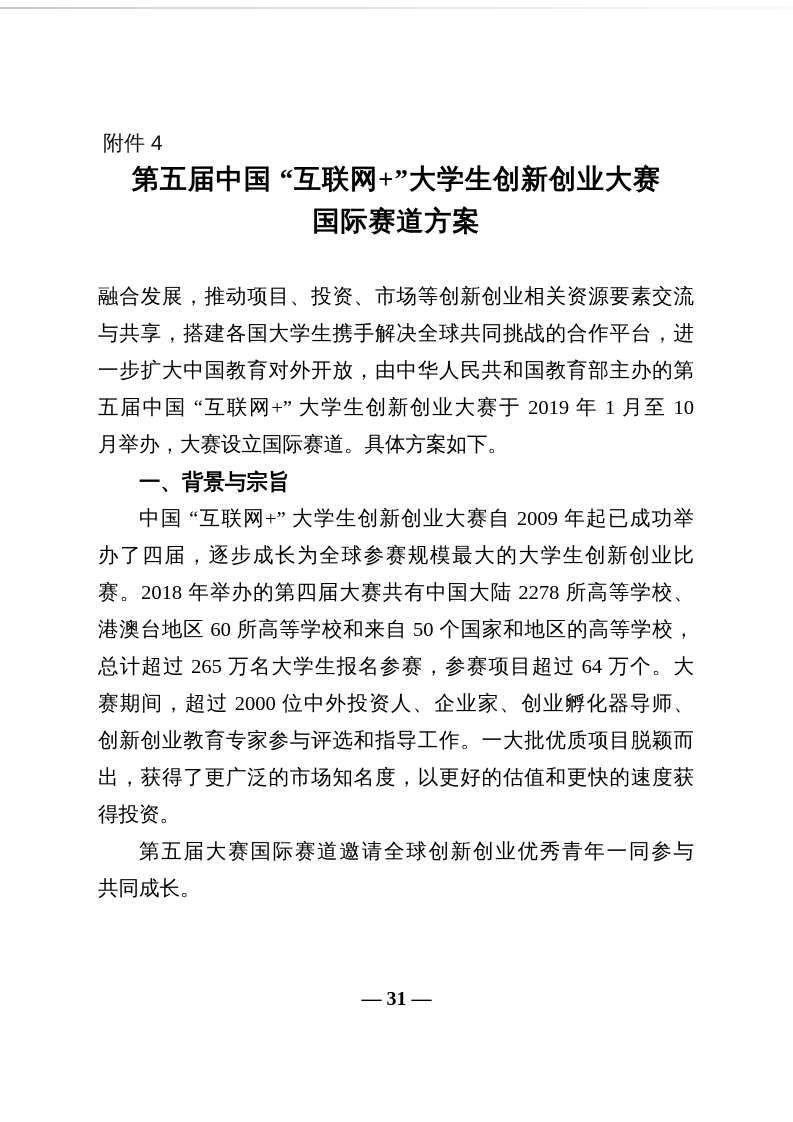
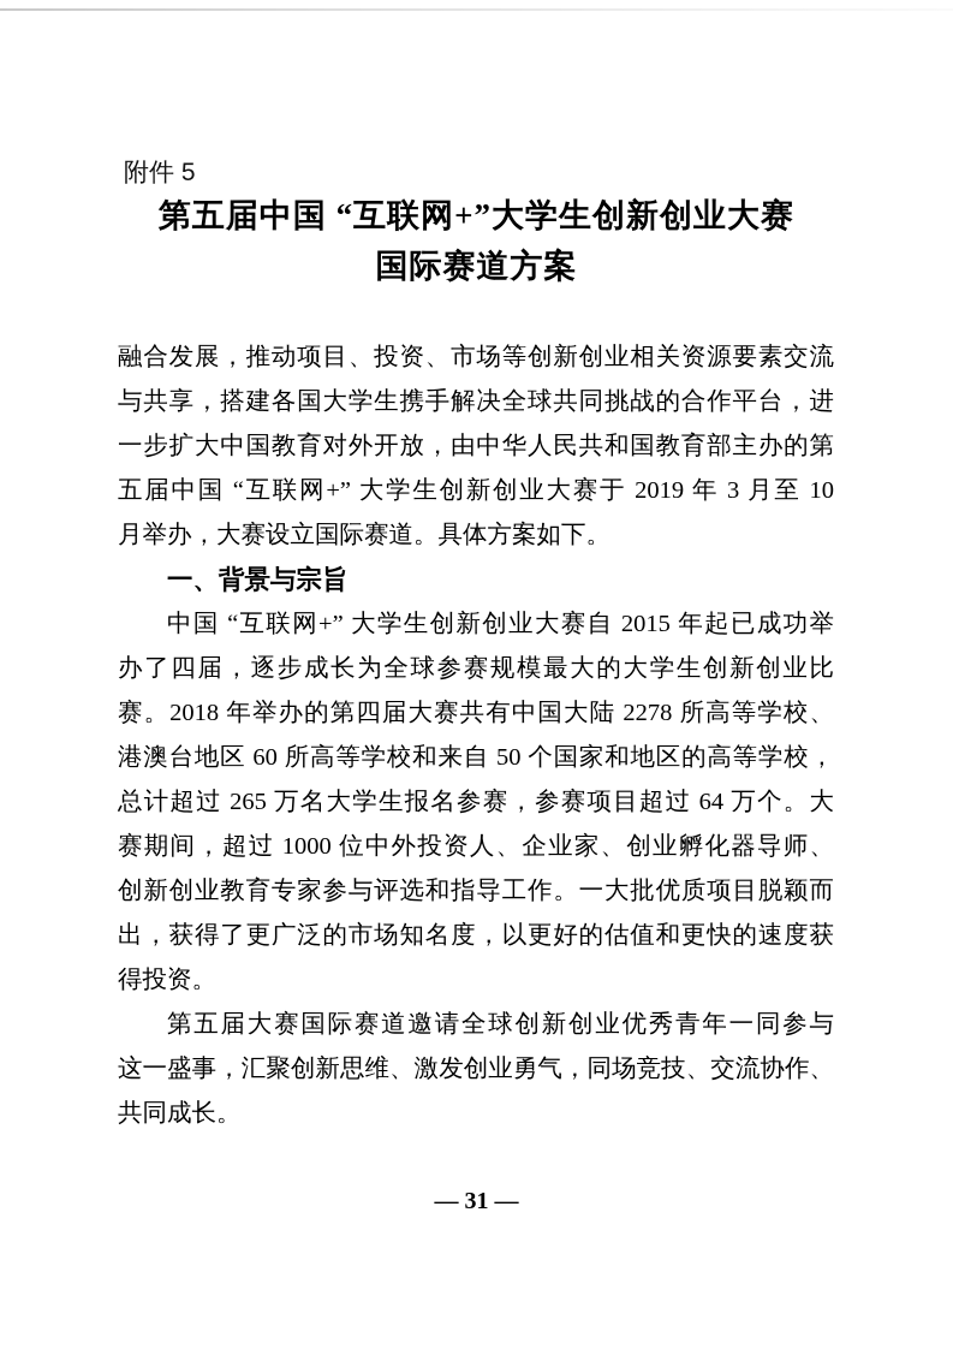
- 附件 4
+ 附件 5
  第五届中国 “互联网+”大学生创新创业大赛
  国际赛道方案
  融合发展，推动项目、投资、市场等创新创业相关资源要素交流
  与共享，搭建各国大学生携手解决全球共同挑战的合作平台，进
  一步扩大中国教育对外开放，由中华人民共和国教育部主办的第
- 五届中国 “互联网+” 大学生创新创业大赛于 2019 年 1 月至 10
+ 五届中国 “互联网+” 大学生创新创业大赛于 2019 年 3 月至 10
  月举办，大赛设立国际赛道。具体方案如下。
  一、背景与宗旨
- 中国 “互联网+” 大学生创新创业大赛自 2009 年起已成功举
+ 中国 “互联网+” 大学生创新创业大赛自 2015 年起已成功举
  办了四届，逐步成长为全球参赛规模最大的大学生创新创业比
  赛。2018 年举办的第四届大赛共有中国大陆 2278 所高等学校、
  港澳台地区 60 所高等学校和来自 50 个国家和地区的高等学校，
  总计超过 265 万名大学生报名参赛，参赛项目超过 64 万个。大
- 赛期间，超过 2000 位中外投资人、企业家、创业孵化器导师、
+ 赛期间，超过 1000 位中外投资人、企业家、创业孵化器导师、
  创新创业教育专家参与评选和指导工作。一大批优质项目脱颖而
  出，获得了更广泛的市场知名度，以更好的估值和更快的速度获
  得投资。
  第五届大赛国际赛道邀请全球创新创业优秀青年一同参与
+ 这一盛事，汇聚创新思维、激发创业勇气，同场竞技、交流协作、
  共同成长。
  — 31 —
